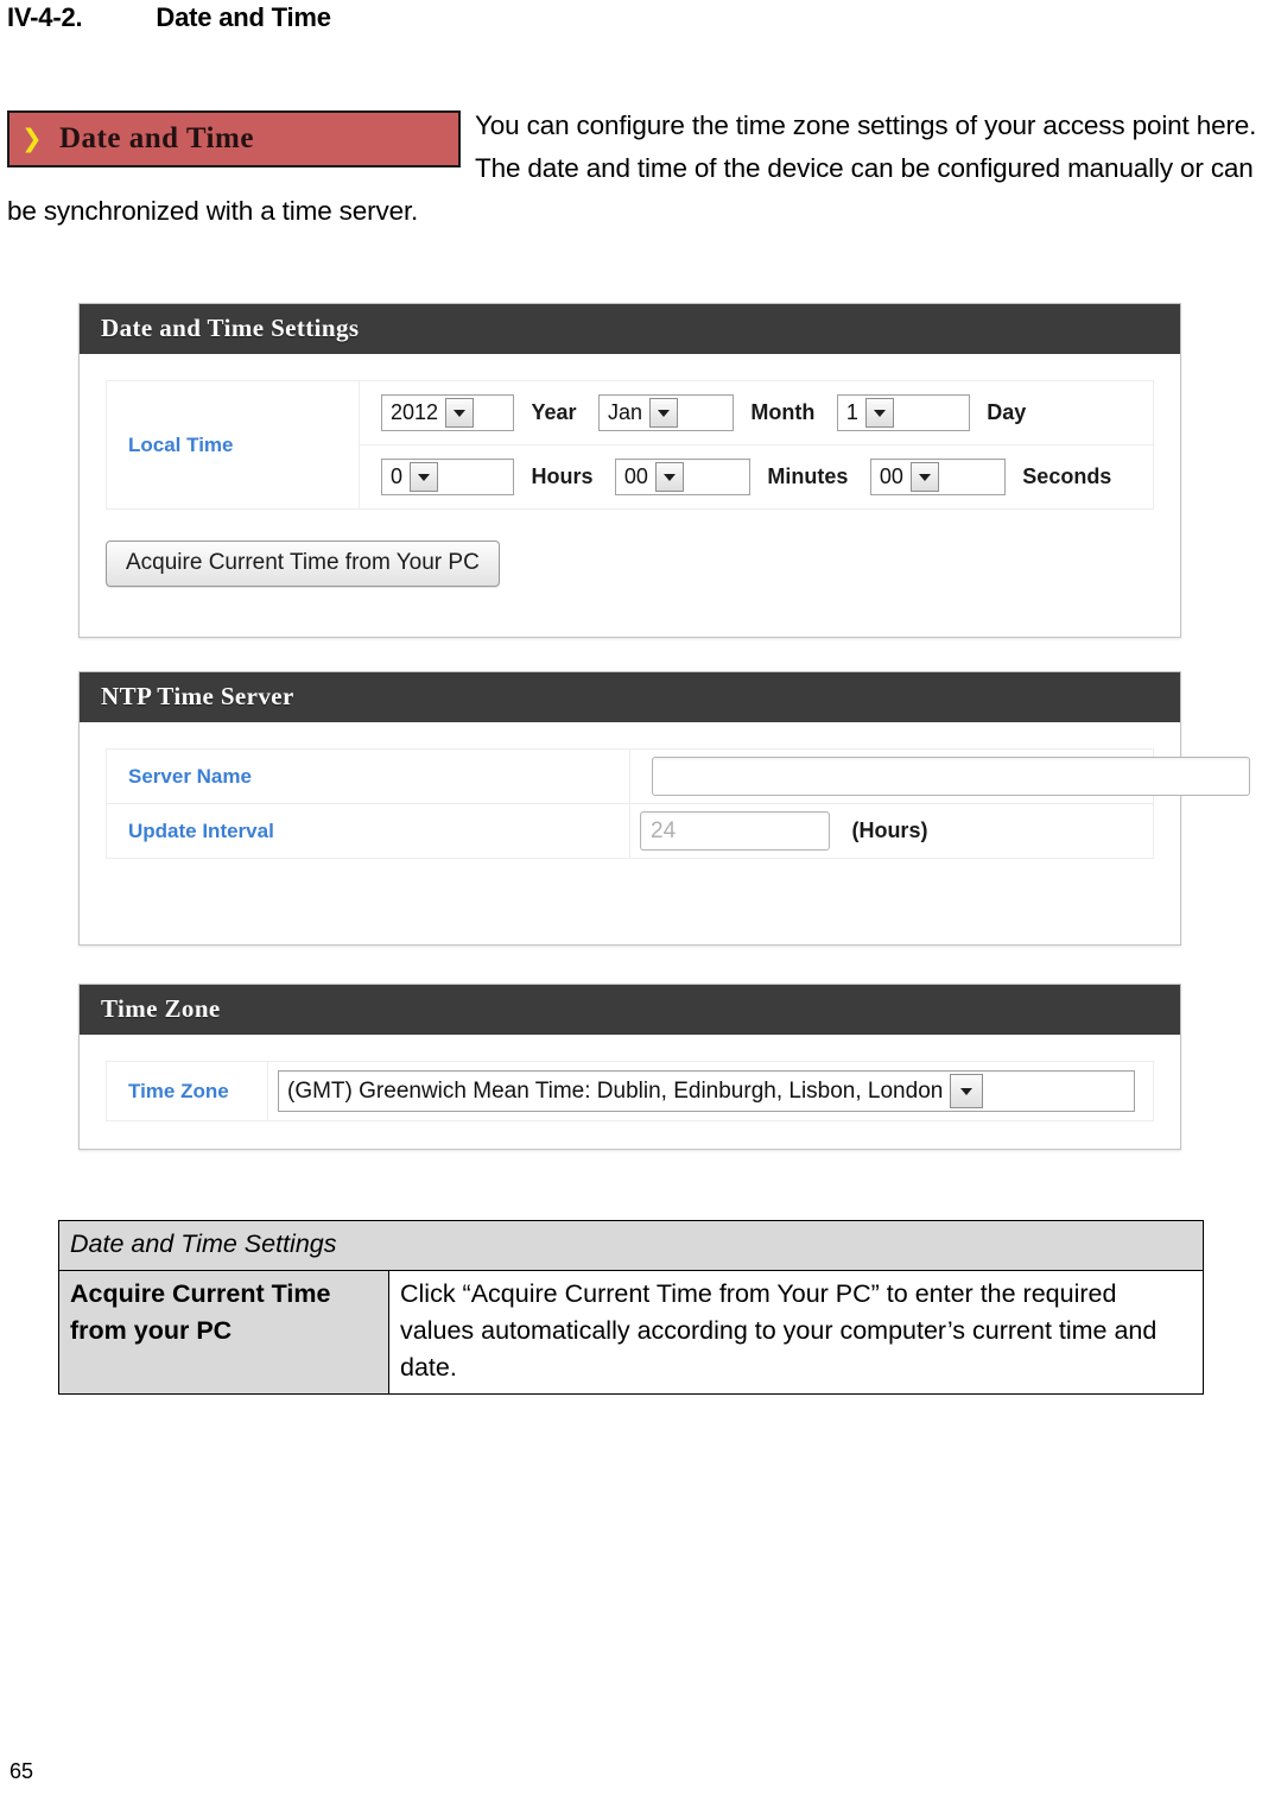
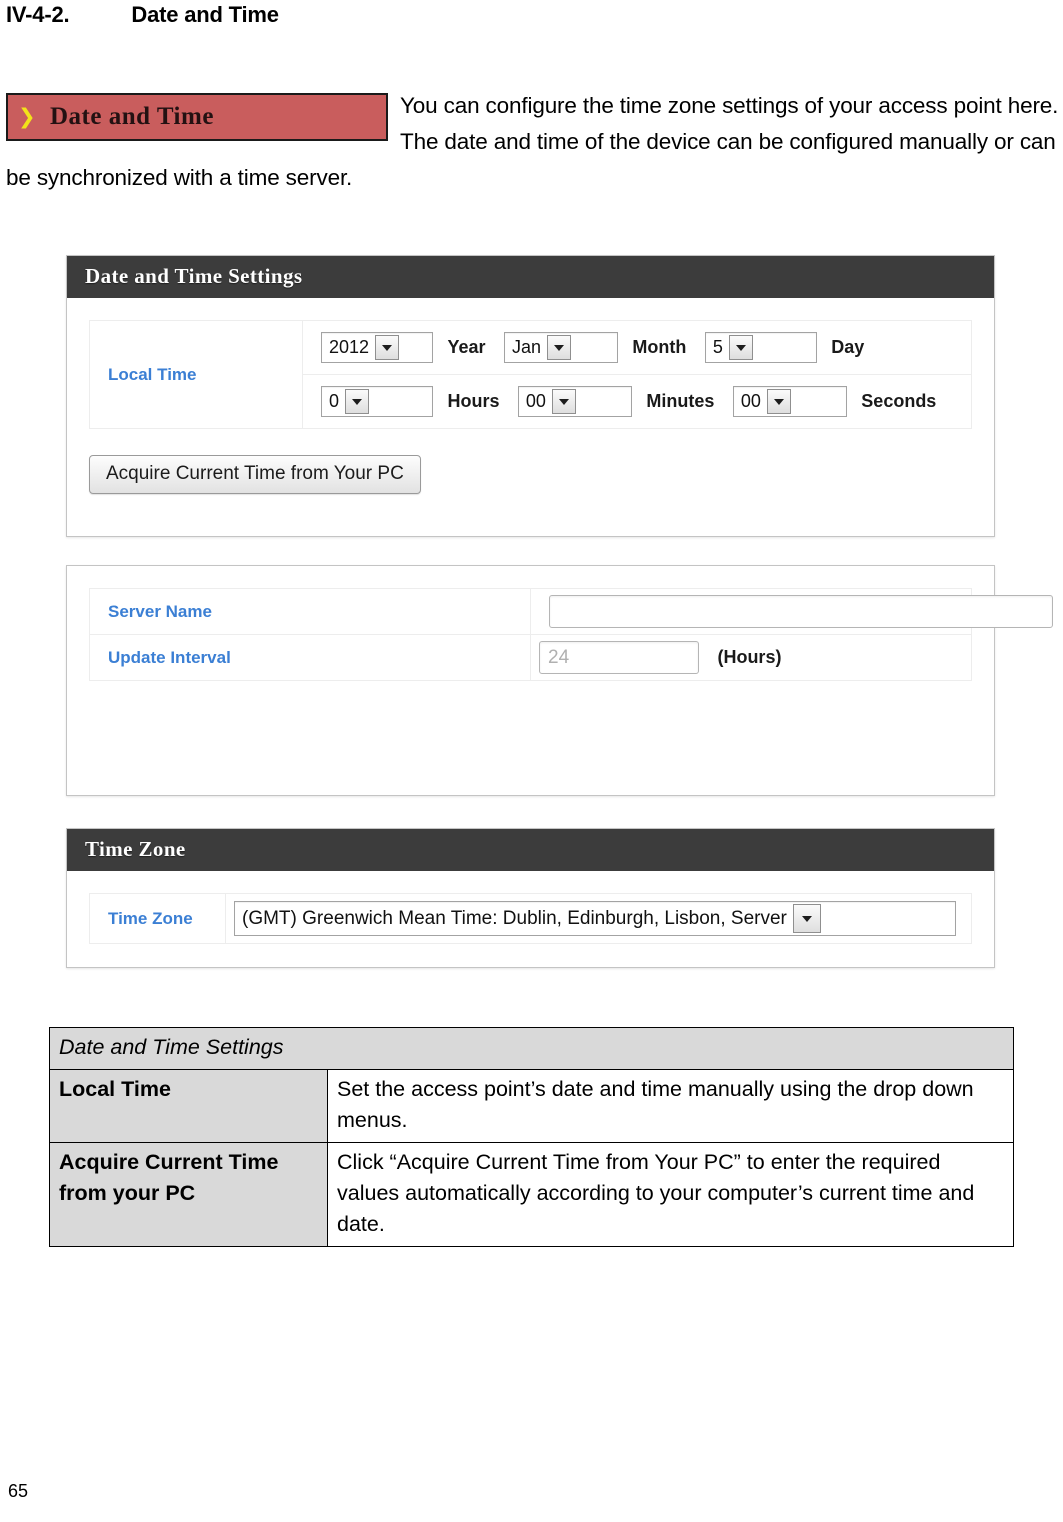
  IV-4-2. Date and Time
  ❯
  Date and Time
  You can configure the time zone settings of your access point here. The date and time of the device can be configured manually or can be synchronized with a time server.
  Date and Time Settings
- Local Time	2012 Year Jan Month 1 Day
+ Local Time	2012 Year Jan Month 5 Day
  0 Hours 00 Minutes 00 Seconds
  Acquire Current Time from Your PC
- NTP Time Server
  Server Name
  Update Interval	24 (Hours)
  Time Zone
- Time Zone	(GMT) Greenwich Mean Time: Dublin, Edinburgh, Lisbon, London
+ Time Zone	(GMT) Greenwich Mean Time: Dublin, Edinburgh, Lisbon, Server
  Date and Time Settings
+ Local Time	Set the access point’s date and time manually using the drop down menus.
  Acquire Current Time from your PC	Click “Acquire Current Time from Your PC” to enter the required values automatically according to your computer’s current time and date.
  65
